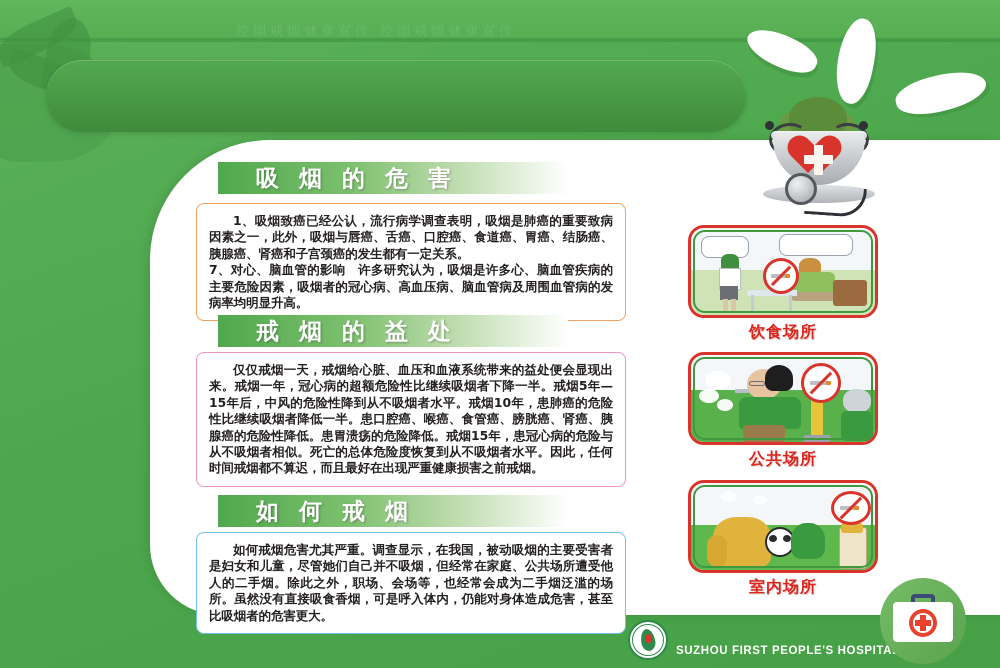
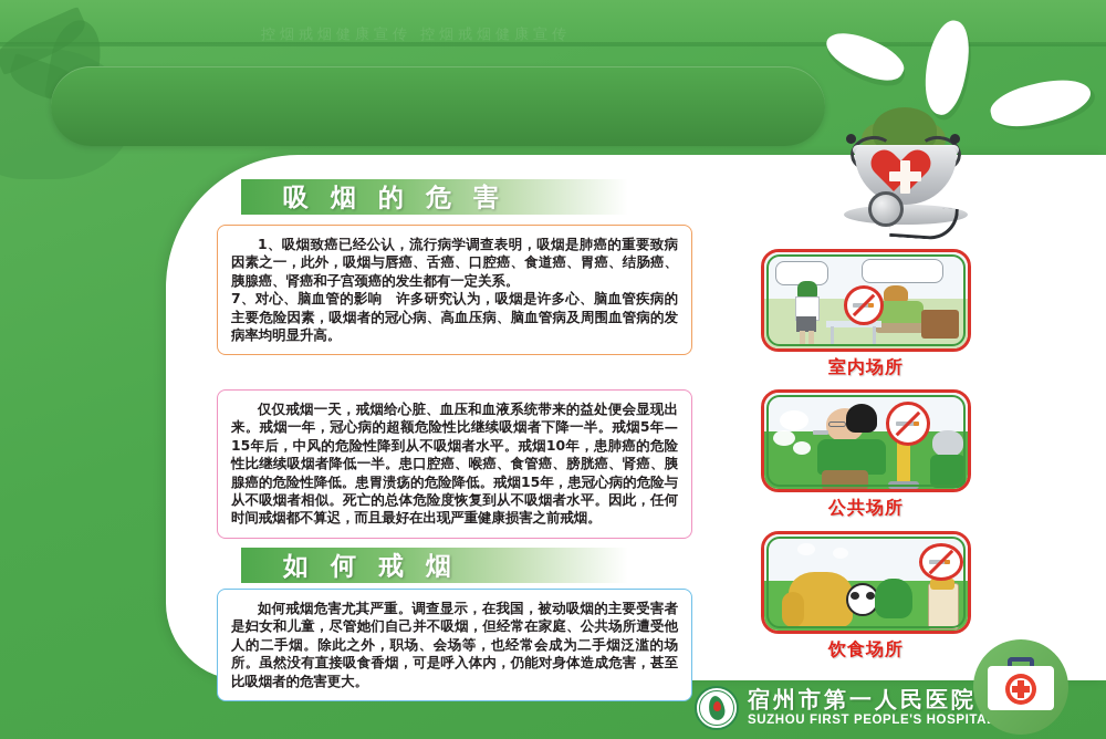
  控烟戒烟健康宣传 控烟戒烟健康宣传
  吸 烟 的 危 害
  1、吸烟致癌已经公认，流行病学调查表明，吸烟是肺癌的重要致病因素之一，此外，吸烟与唇癌、舌癌、口腔癌、食道癌、胃癌、结肠癌、胰腺癌、肾癌和子宫颈癌的发生都有一定关系。
  7、对心、脑血管的影响 许多研究认为，吸烟是许多心、脑血管疾病的主要危险因素，吸烟者的冠心病、高血压病、脑血管病及周围血管病的发病率均明显升高。
- 戒 烟 的 益 处
  仅仅戒烟一天，戒烟给心脏、血压和血液系统带来的益处便会显现出来。戒烟一年，冠心病的超额危险性比继续吸烟者下降一半。戒烟5年—15年后，中风的危险性降到从不吸烟者水平。戒烟10年，患肺癌的危险性比继续吸烟者降低一半。患口腔癌、喉癌、食管癌、膀胱癌、肾癌、胰腺癌的危险性降低。患胃溃疡的危险降低。戒烟15年，患冠心病的危险与从不吸烟者相似。死亡的总体危险度恢复到从不吸烟者水平。因此，任何时间戒烟都不算迟，而且最好在出现严重健康损害之前戒烟。
  如 何 戒 烟
  如何戒烟危害尤其严重。调查显示，在我国，被动吸烟的主要受害者是妇女和儿童，尽管她们自己并不吸烟，但经常在家庭、公共场所遭受他人的二手烟。除此之外，职场、会场等，也经常会成为二手烟泛滥的场所。虽然没有直接吸食香烟，可是呼入体内，仍能对身体造成危害，甚至比吸烟者的危害更大。
- 饮食场所
+ 室内场所
  公共场所
- 室内场所
+ 饮食场所
+ 宿州市第一人民医院
  SUZHOU FIRST PEOPLE'S HOSPITA
